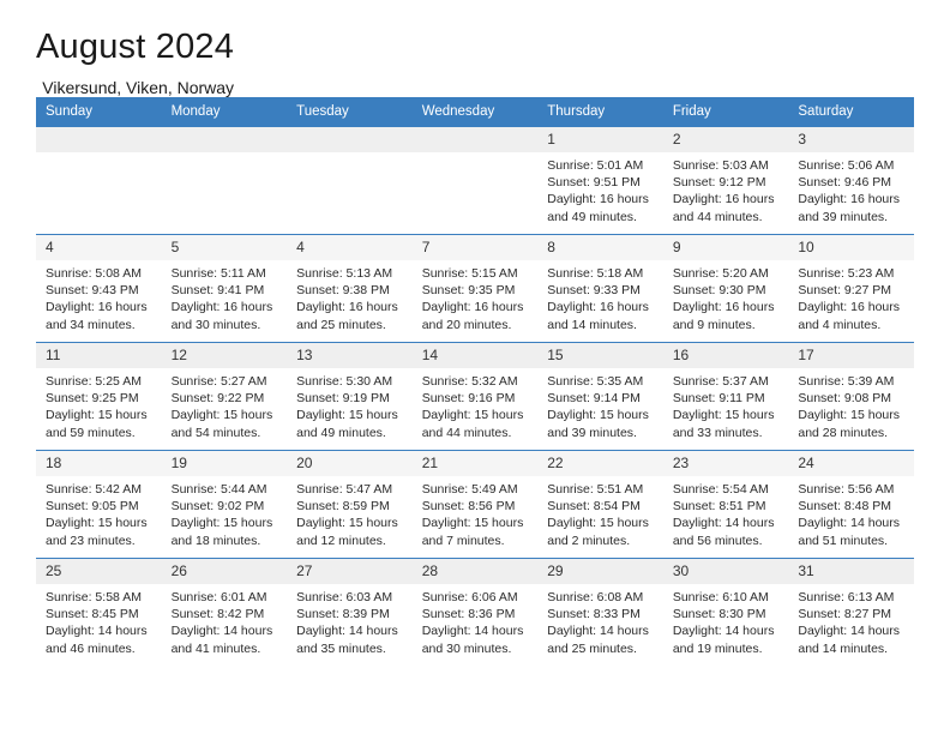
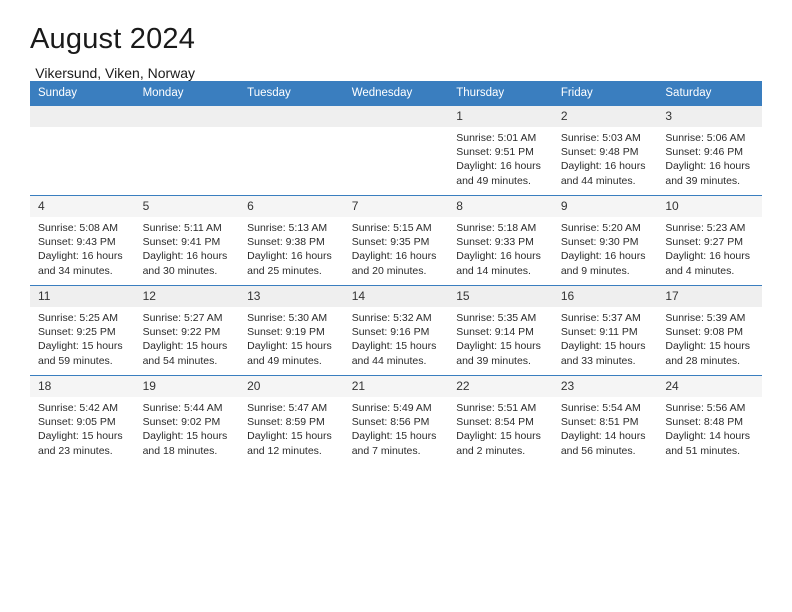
  August 2024
  Vikersund, Viken, Norway
  Sunday	Monday	Tuesday	Wednesday	Thursday	Friday	Saturday
- 				1Sunrise: 5:01 AMSunset: 9:51 PMDaylight: 16 hoursand 49 minutes.	2Sunrise: 5:03 AMSunset: 9:12 PMDaylight: 16 hoursand 44 minutes.	3Sunrise: 5:06 AMSunset: 9:46 PMDaylight: 16 hoursand 39 minutes.
+ 				1Sunrise: 5:01 AMSunset: 9:51 PMDaylight: 16 hoursand 49 minutes.	2Sunrise: 5:03 AMSunset: 9:48 PMDaylight: 16 hoursand 44 minutes.	3Sunrise: 5:06 AMSunset: 9:46 PMDaylight: 16 hoursand 39 minutes.
- 4Sunrise: 5:08 AMSunset: 9:43 PMDaylight: 16 hoursand 34 minutes.	5Sunrise: 5:11 AMSunset: 9:41 PMDaylight: 16 hoursand 30 minutes.	4Sunrise: 5:13 AMSunset: 9:38 PMDaylight: 16 hoursand 25 minutes.	7Sunrise: 5:15 AMSunset: 9:35 PMDaylight: 16 hoursand 20 minutes.	8Sunrise: 5:18 AMSunset: 9:33 PMDaylight: 16 hoursand 14 minutes.	9Sunrise: 5:20 AMSunset: 9:30 PMDaylight: 16 hoursand 9 minutes.	10Sunrise: 5:23 AMSunset: 9:27 PMDaylight: 16 hoursand 4 minutes.
+ 4Sunrise: 5:08 AMSunset: 9:43 PMDaylight: 16 hoursand 34 minutes.	5Sunrise: 5:11 AMSunset: 9:41 PMDaylight: 16 hoursand 30 minutes.	6Sunrise: 5:13 AMSunset: 9:38 PMDaylight: 16 hoursand 25 minutes.	7Sunrise: 5:15 AMSunset: 9:35 PMDaylight: 16 hoursand 20 minutes.	8Sunrise: 5:18 AMSunset: 9:33 PMDaylight: 16 hoursand 14 minutes.	9Sunrise: 5:20 AMSunset: 9:30 PMDaylight: 16 hoursand 9 minutes.	10Sunrise: 5:23 AMSunset: 9:27 PMDaylight: 16 hoursand 4 minutes.
  11Sunrise: 5:25 AMSunset: 9:25 PMDaylight: 15 hoursand 59 minutes.	12Sunrise: 5:27 AMSunset: 9:22 PMDaylight: 15 hoursand 54 minutes.	13Sunrise: 5:30 AMSunset: 9:19 PMDaylight: 15 hoursand 49 minutes.	14Sunrise: 5:32 AMSunset: 9:16 PMDaylight: 15 hoursand 44 minutes.	15Sunrise: 5:35 AMSunset: 9:14 PMDaylight: 15 hoursand 39 minutes.	16Sunrise: 5:37 AMSunset: 9:11 PMDaylight: 15 hoursand 33 minutes.	17Sunrise: 5:39 AMSunset: 9:08 PMDaylight: 15 hoursand 28 minutes.
  18Sunrise: 5:42 AMSunset: 9:05 PMDaylight: 15 hoursand 23 minutes.	19Sunrise: 5:44 AMSunset: 9:02 PMDaylight: 15 hoursand 18 minutes.	20Sunrise: 5:47 AMSunset: 8:59 PMDaylight: 15 hoursand 12 minutes.	21Sunrise: 5:49 AMSunset: 8:56 PMDaylight: 15 hoursand 7 minutes.	22Sunrise: 5:51 AMSunset: 8:54 PMDaylight: 15 hoursand 2 minutes.	23Sunrise: 5:54 AMSunset: 8:51 PMDaylight: 14 hoursand 56 minutes.	24Sunrise: 5:56 AMSunset: 8:48 PMDaylight: 14 hoursand 51 minutes.
- 25Sunrise: 5:58 AMSunset: 8:45 PMDaylight: 14 hoursand 46 minutes.	26Sunrise: 6:01 AMSunset: 8:42 PMDaylight: 14 hoursand 41 minutes.	27Sunrise: 6:03 AMSunset: 8:39 PMDaylight: 14 hoursand 35 minutes.	28Sunrise: 6:06 AMSunset: 8:36 PMDaylight: 14 hoursand 30 minutes.	29Sunrise: 6:08 AMSunset: 8:33 PMDaylight: 14 hoursand 25 minutes.	30Sunrise: 6:10 AMSunset: 8:30 PMDaylight: 14 hoursand 19 minutes.	31Sunrise: 6:13 AMSunset: 8:27 PMDaylight: 14 hoursand 14 minutes.
